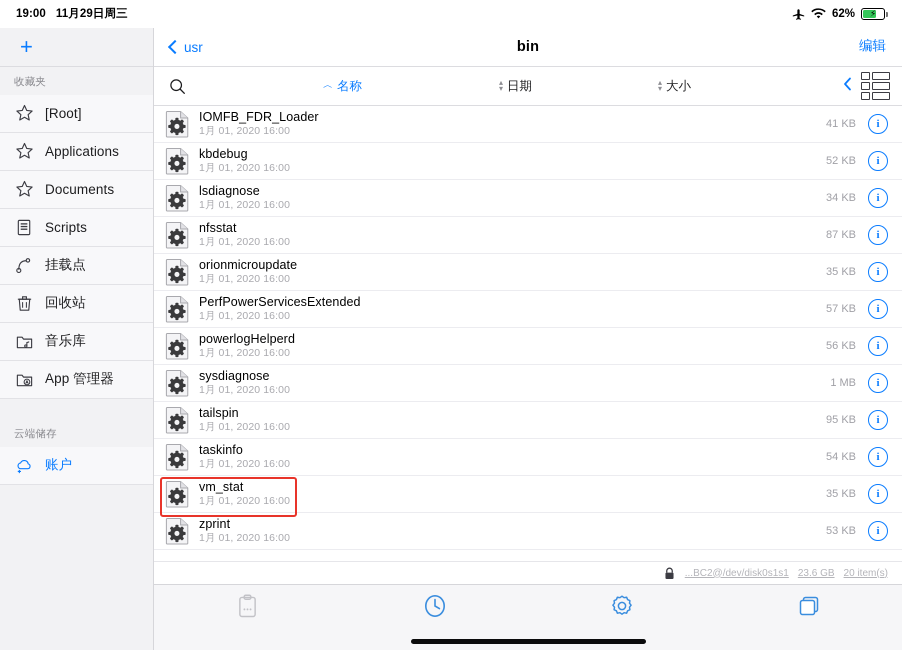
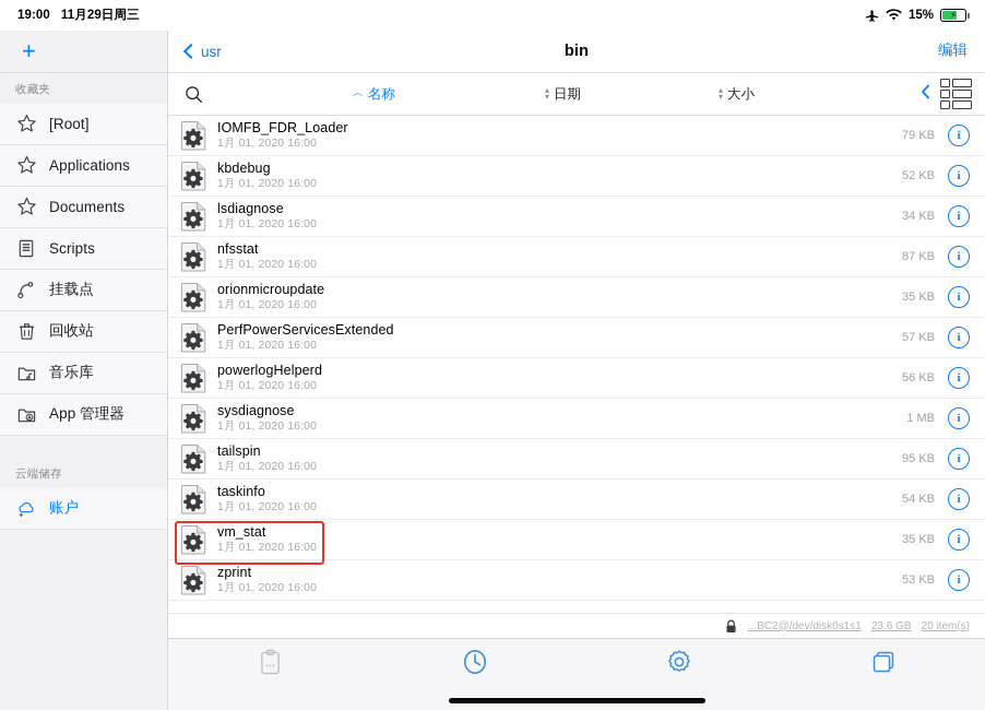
  19:00
  11月29日周三
- 62%
+ 15%
  ⚡
  +
  收藏夹
  [Root]
  Applications
  Documents
  Scripts
  挂载点
  回收站
  音乐库
  App 管理器
  云端储存
  账户
  usr
  bin
  编辑
  ︿
  名称
  ▴
  ▾
  日期
  ▴
  ▾
  大小
  IOMFB_FDR_Loader
  1月 01, 2020 16:00
- 41 KB
+ 79 KB
  i
  kbdebug
  1月 01, 2020 16:00
  52 KB
  i
  lsdiagnose
  1月 01, 2020 16:00
  34 KB
  i
  nfsstat
  1月 01, 2020 16:00
  87 KB
  i
  orionmicroupdate
  1月 01, 2020 16:00
  35 KB
  i
  PerfPowerServicesExtended
  1月 01, 2020 16:00
  57 KB
  i
  powerlogHelperd
  1月 01, 2020 16:00
  56 KB
  i
  sysdiagnose
  1月 01, 2020 16:00
  1 MB
  i
  tailspin
  1月 01, 2020 16:00
  95 KB
  i
  taskinfo
  1月 01, 2020 16:00
  54 KB
  i
  vm_stat
  1月 01, 2020 16:00
  35 KB
  i
  zprint
  1月 01, 2020 16:00
  53 KB
  i
  ...BC2@/dev/disk0s1s1
  23.6 GB
  20 item(s)
